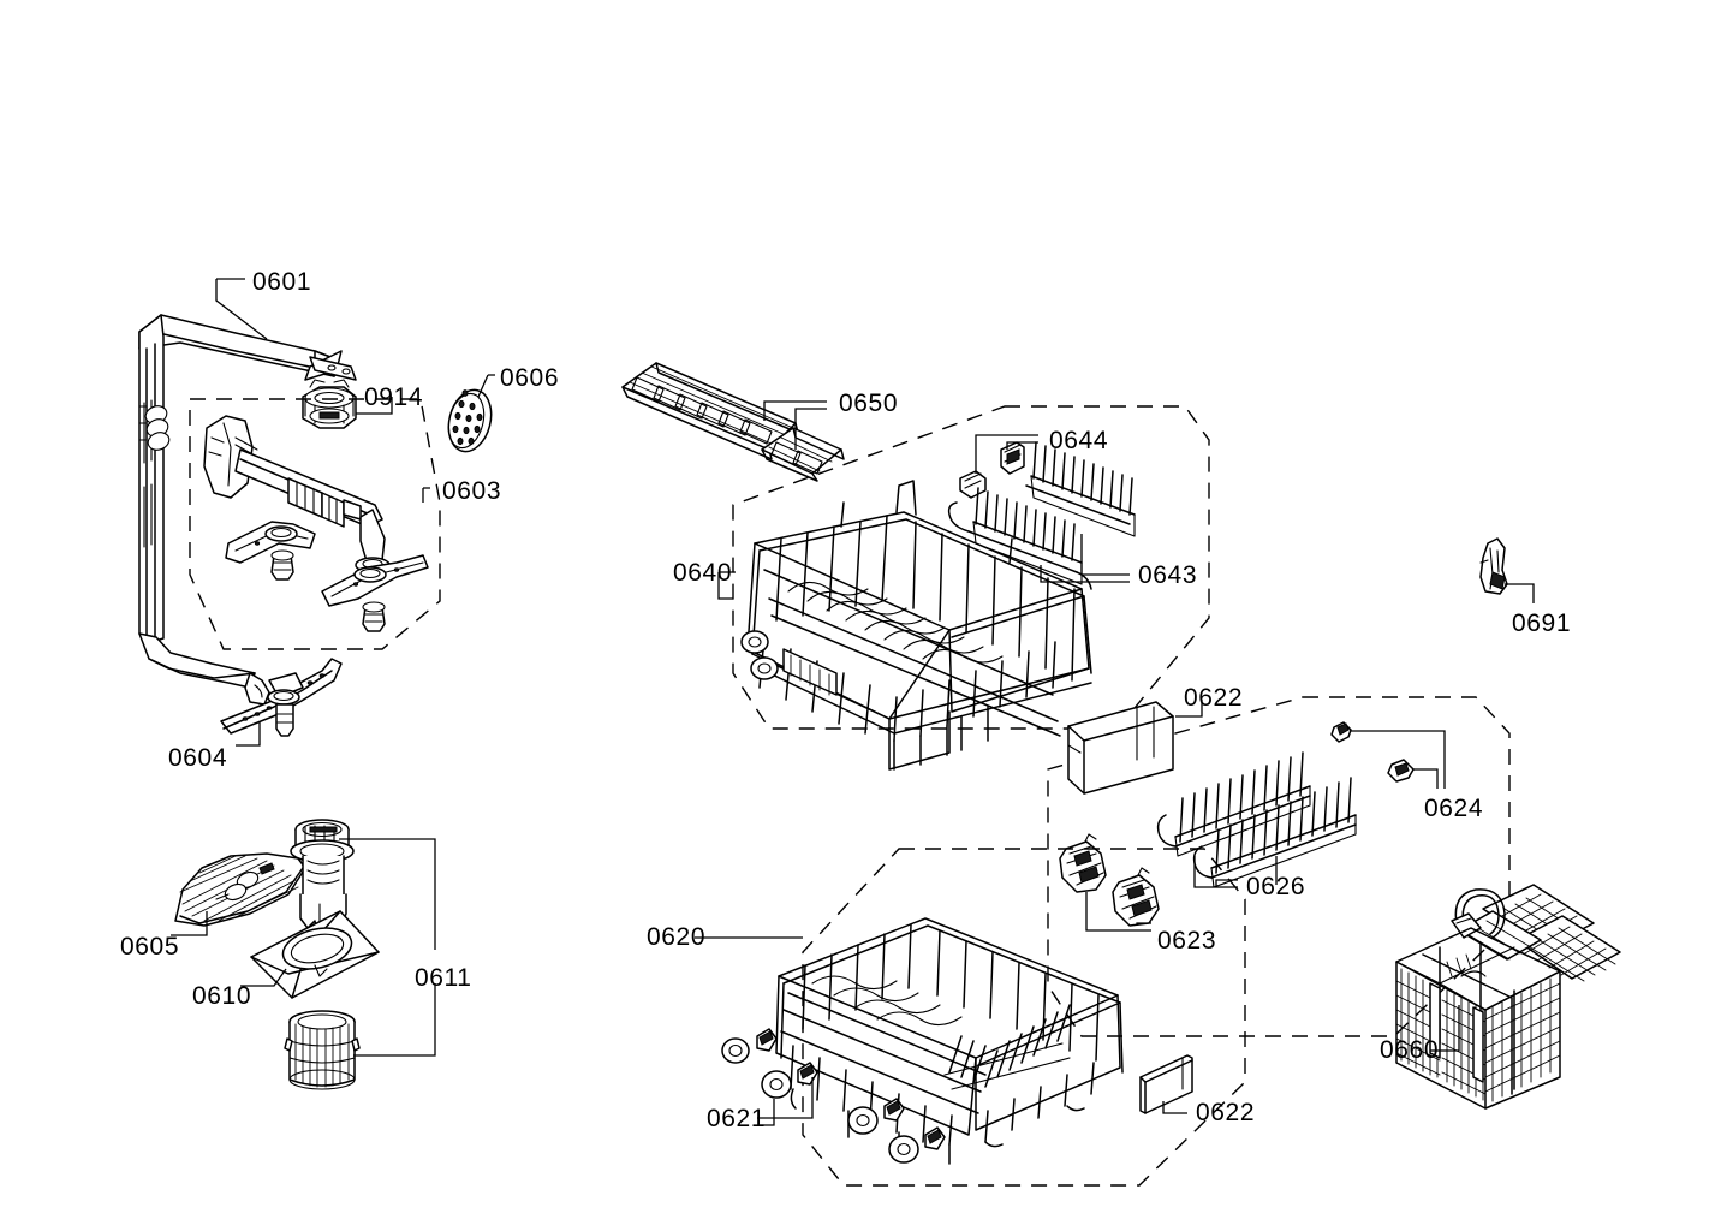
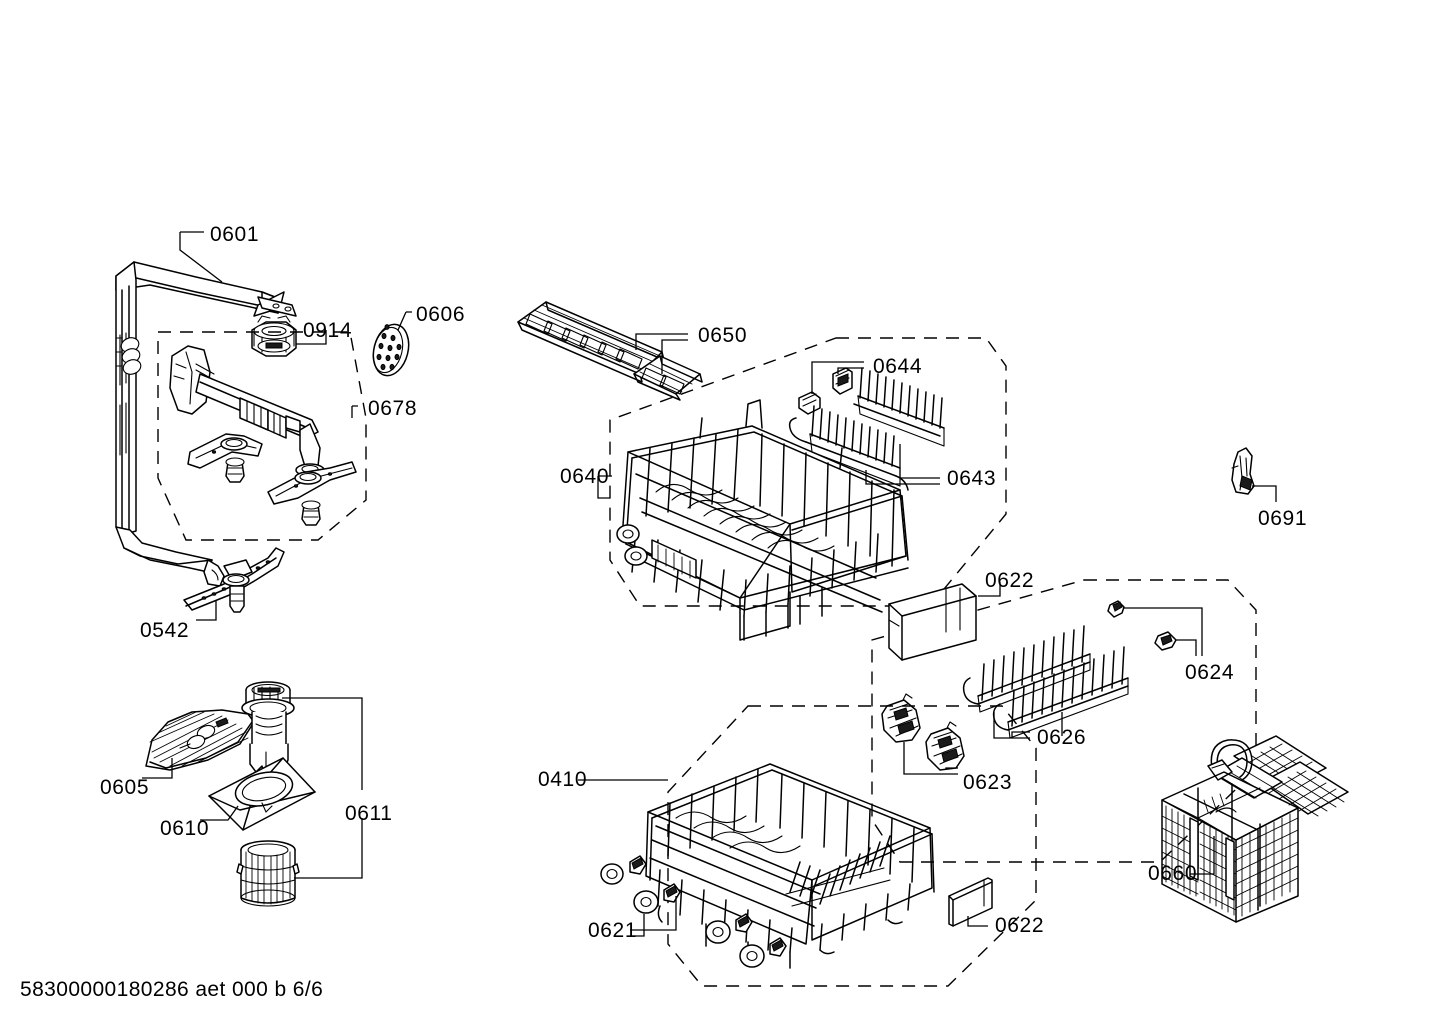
  0601
  0914
  0606
- 0603
+ 0678
- 0604
+ 0542
  0605
  0610
  0611
  0650
  0640
  0644
  0643
  0691
  0622
  0624
  0626
  0623
- 0620
+ 0410
  0621
  0622
  0660
+ 58300000180286 aet 000 b 6/6
